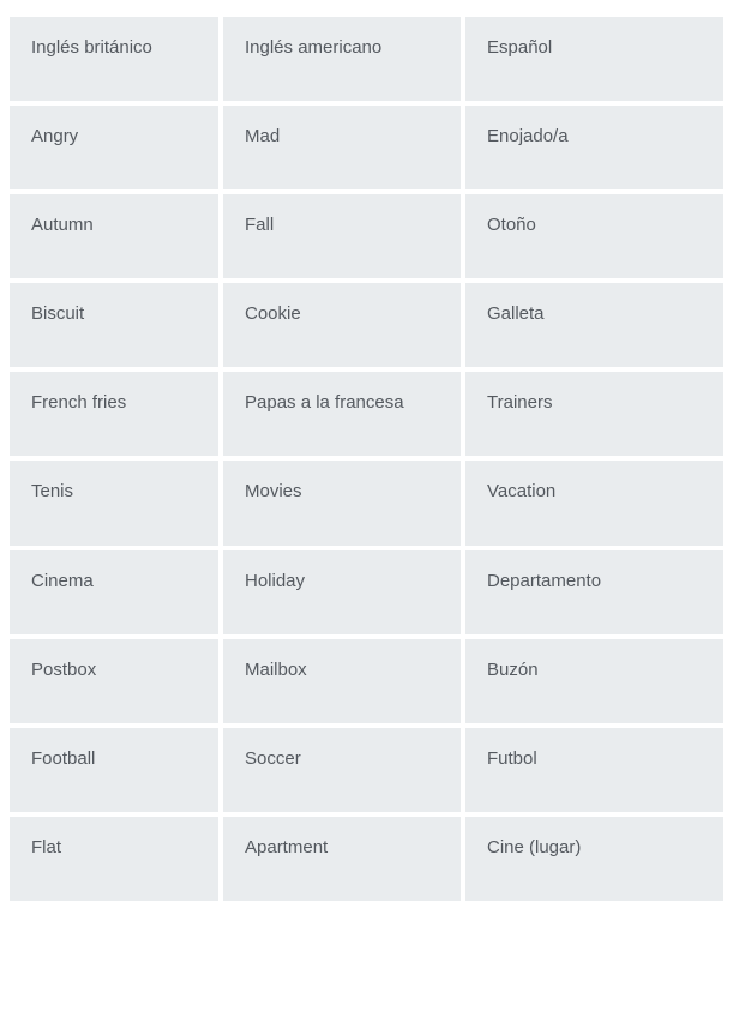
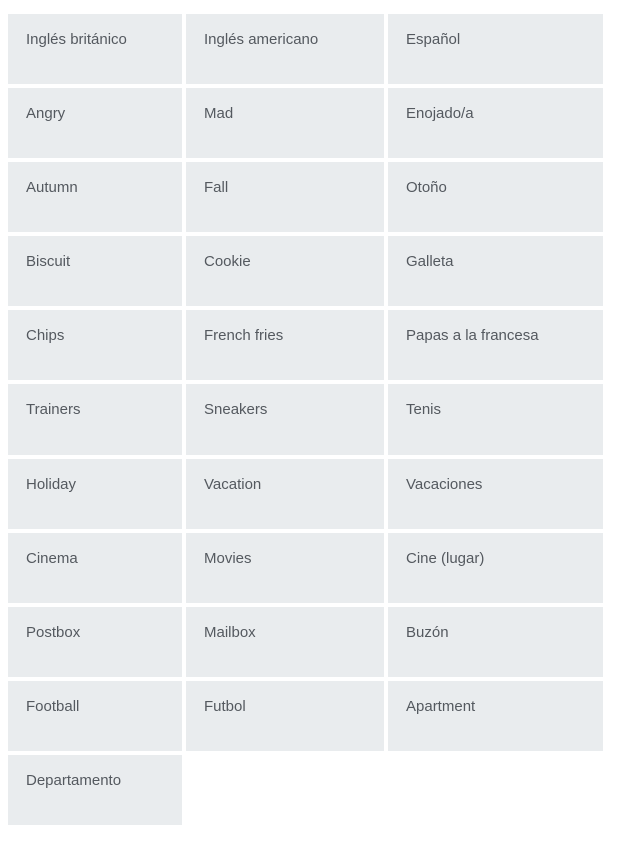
  Inglés británico
  Inglés americano
  Español
  Angry
  Mad
  Enojado/a
  Autumn
  Fall
  Otoño
  Biscuit
  Cookie
  Galleta
+ Chips
  French fries
  Papas a la francesa
  Trainers
+ Sneakers
  Tenis
- Movies
+ Holiday
  Vacation
+ Vacaciones
  Cinema
- Holiday
+ Movies
- Departamento
+ Cine (lugar)
  Postbox
  Mailbox
  Buzón
  Football
- Soccer
  Futbol
- Flat
  Apartment
- Cine (lugar)
+ Departamento
